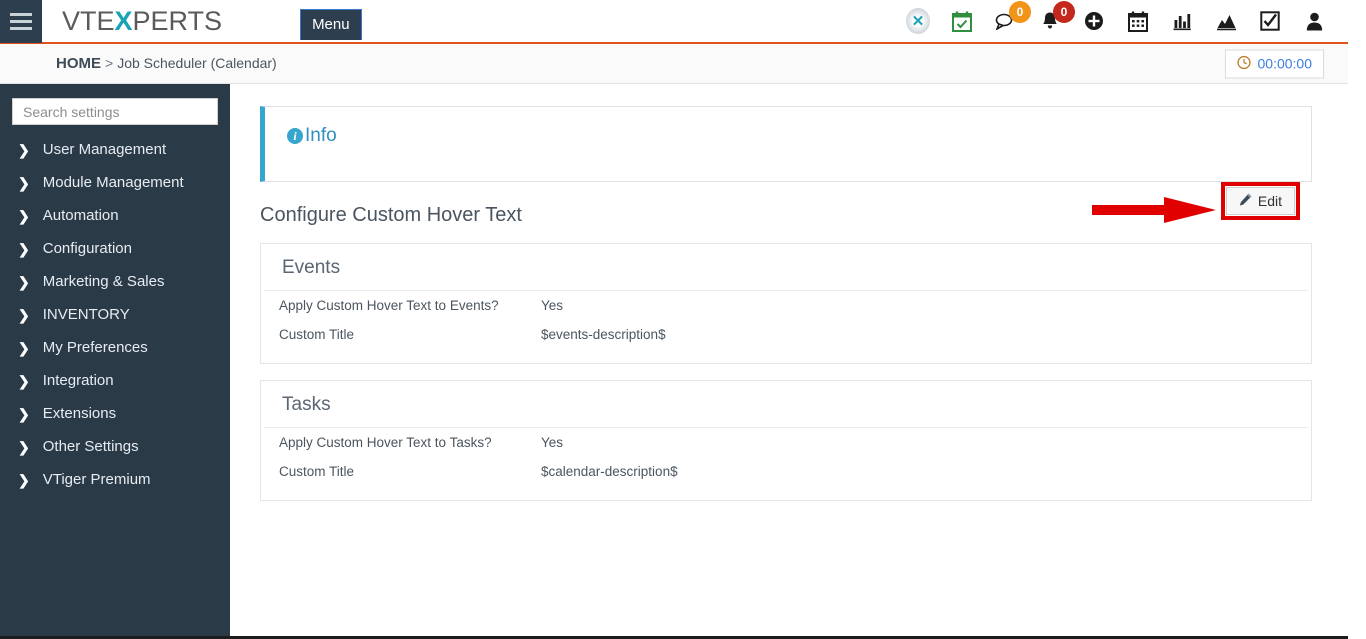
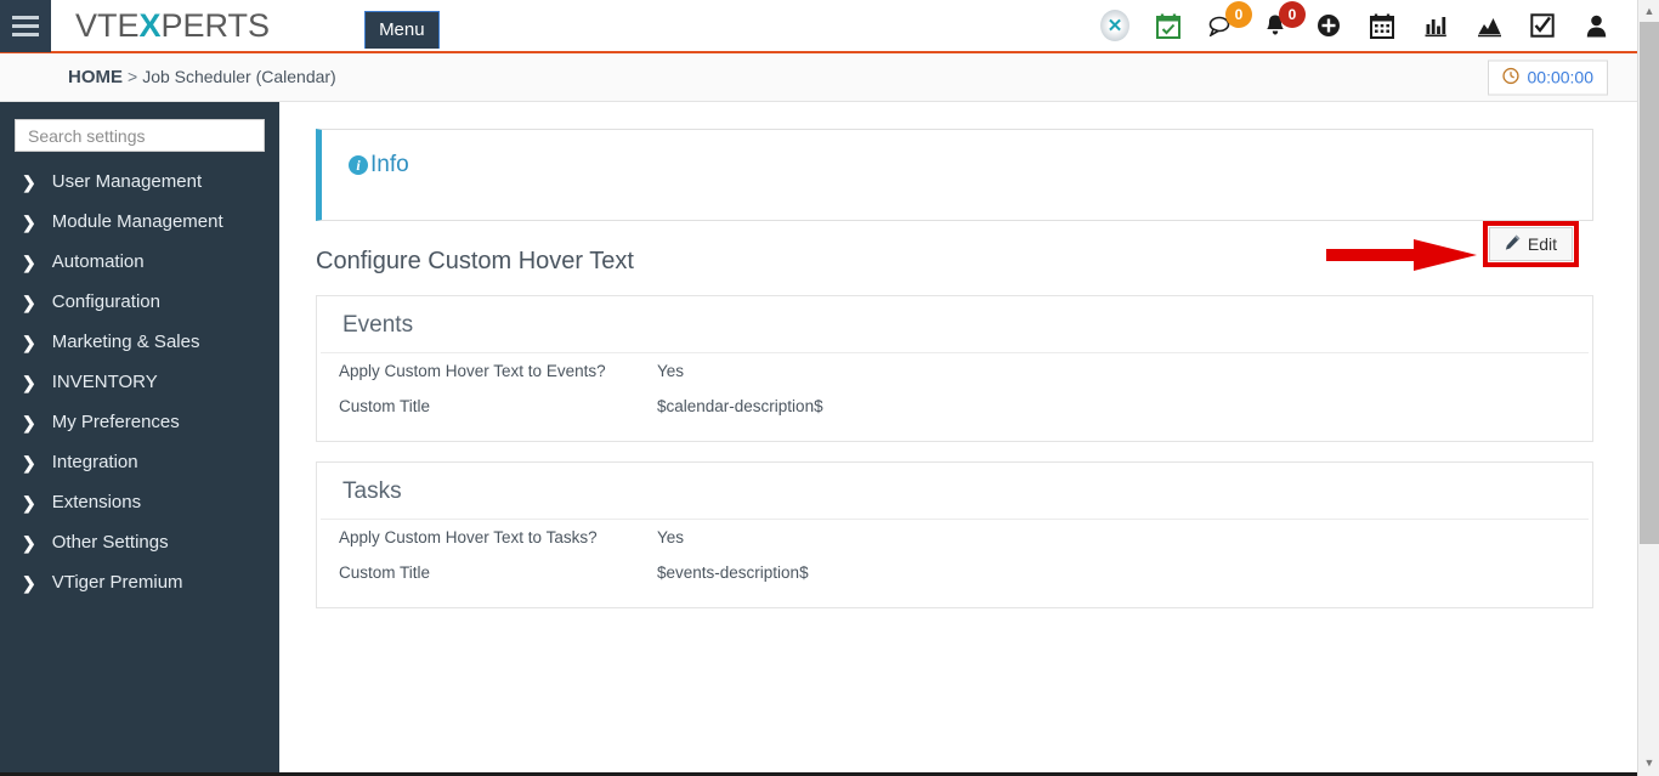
  VTEXPERTS
  Menu
  ✕
  0
  0
  HOME > Job Scheduler (Calendar)
  00:00:00
  Search settings
  ❯
  User Management
  ❯
  Module Management
  ❯
  Automation
  ❯
  Configuration
  ❯
  Marketing & Sales
  ❯
  INVENTORY
  ❯
  My Preferences
  ❯
  Integration
  ❯
  Extensions
  ❯
  Other Settings
  ❯
  VTiger Premium
  i
  Info
  Configure Custom Hover Text
  Edit
  Events
  Apply Custom Hover Text to Events?
  Yes
  Custom Title
- $events-description$
+ $calendar-description$
  Tasks
  Apply Custom Hover Text to Tasks?
  Yes
  Custom Title
- $calendar-description$
+ $events-description$
+ ▲
+ ▼
